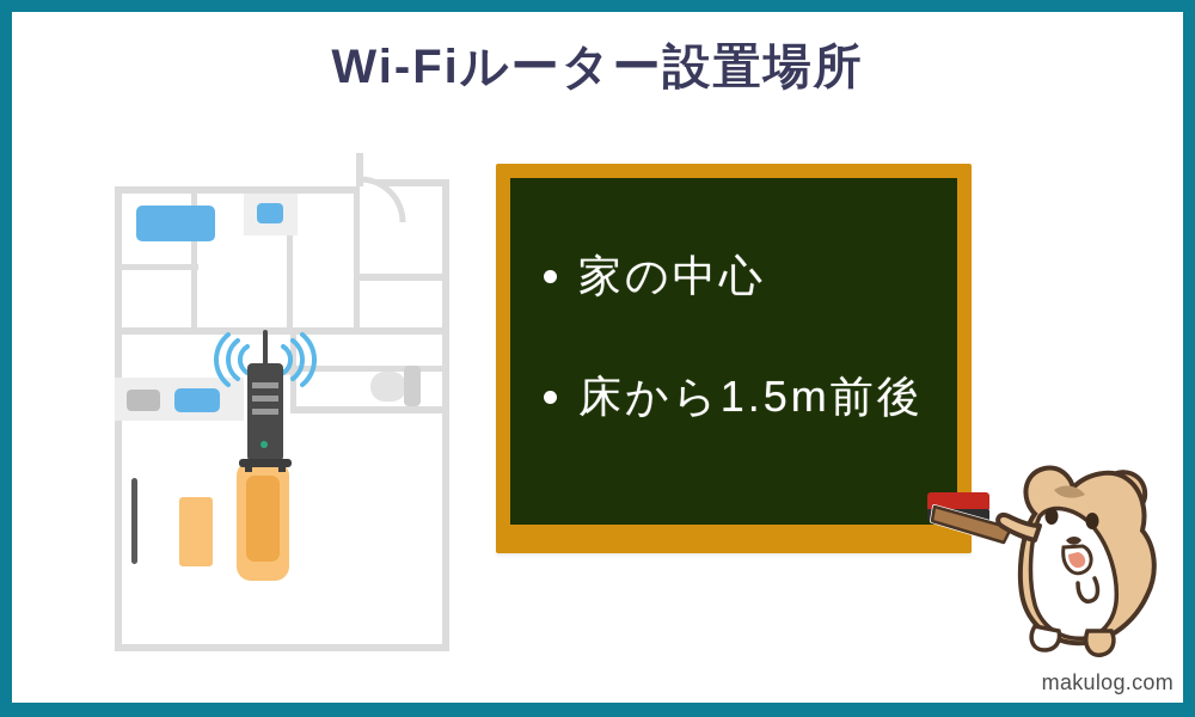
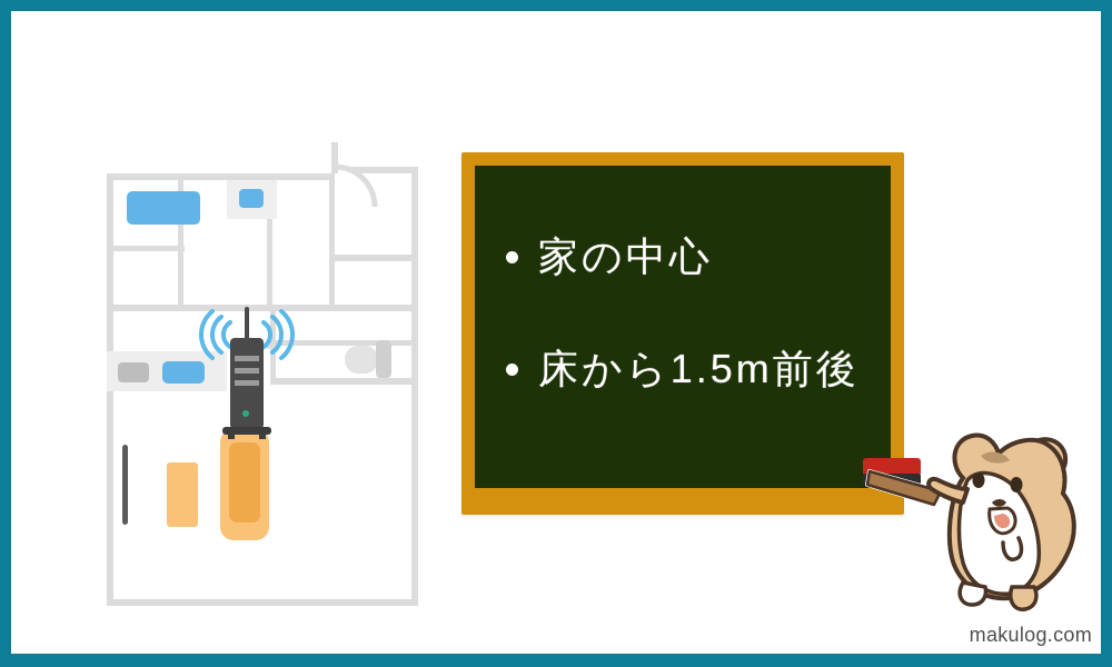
- Wi-Fiルーター設置場所
  家の中心
  床から1.5m前後
  makulog.com
